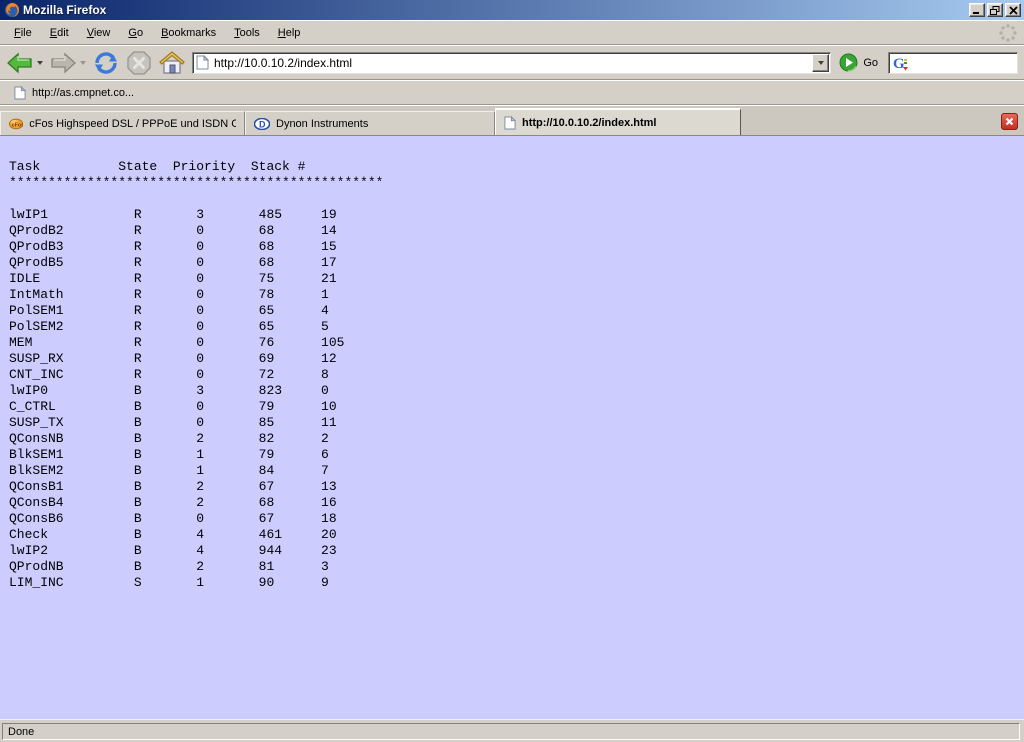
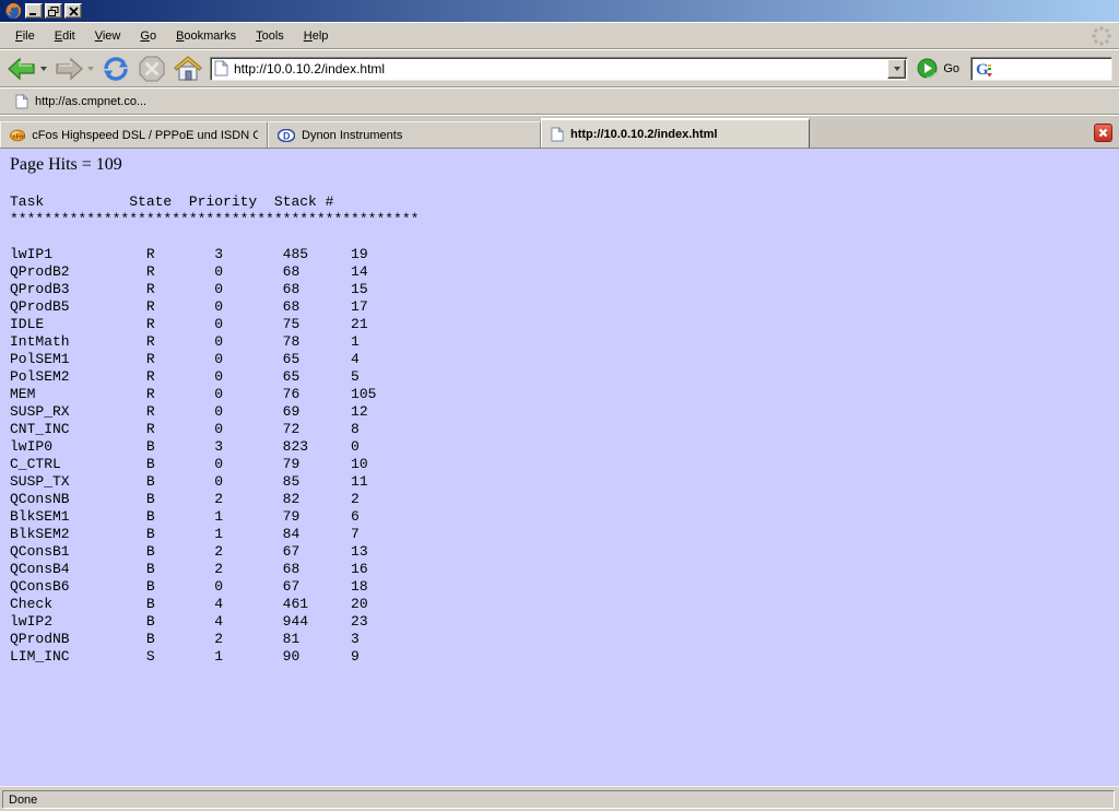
- Mozilla Firefox
  File
  Edit
  View
  Go
  Bookmarks
  Tools
  Help
  http://10.0.10.2/index.html
  Go
  G
  http://as.cmpnet.co...
  cFos Highspeed DSL / PPPoE und ISDN C
  D
  Dynon Instruments
  http://10.0.10.2/index.html
+ Page Hits = 109
  Task State Priority Stack #
  ************************************************
  lwIP1 R 3 485 19
  QProdB2 R 0 68 14
  QProdB3 R 0 68 15
  QProdB5 R 0 68 17
  IDLE R 0 75 21
  IntMath R 0 78 1
  PolSEM1 R 0 65 4
  PolSEM2 R 0 65 5
  MEM R 0 76 105
  SUSP_RX R 0 69 12
  CNT_INC R 0 72 8
  lwIP0 B 3 823 0
  C_CTRL B 0 79 10
  SUSP_TX B 0 85 11
  QConsNB B 2 82 2
  BlkSEM1 B 1 79 6
  BlkSEM2 B 1 84 7
  QConsB1 B 2 67 13
  QConsB4 B 2 68 16
  QConsB6 B 0 67 18
  Check B 4 461 20
  lwIP2 B 4 944 23
  QProdNB B 2 81 3
  LIM_INC S 1 90 9
  Done
